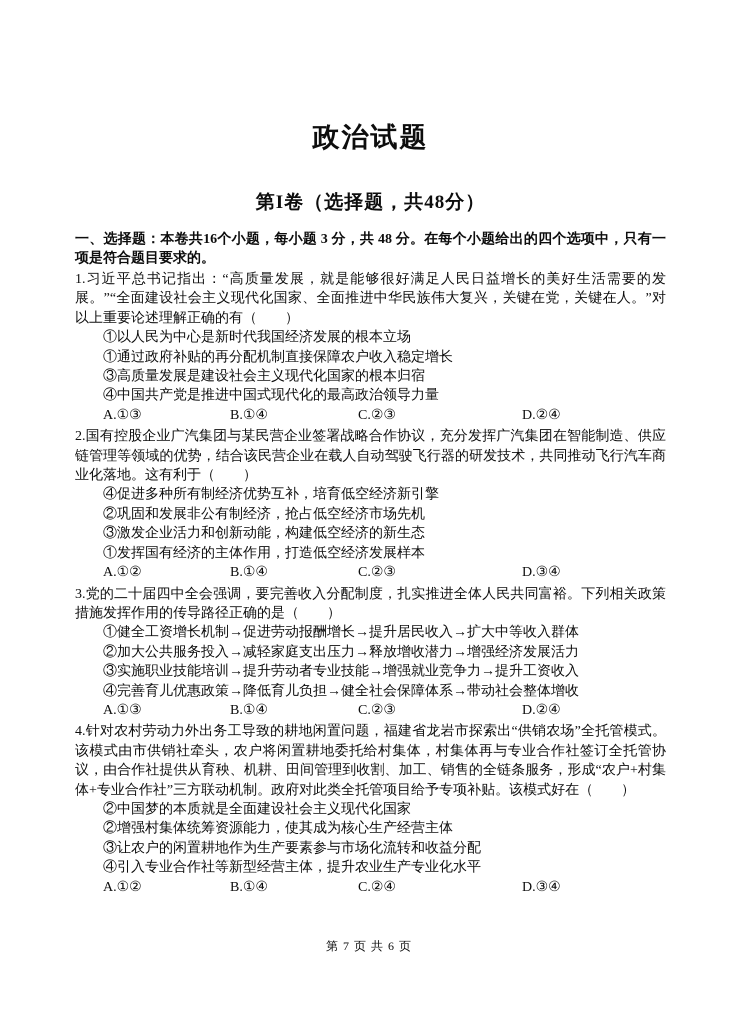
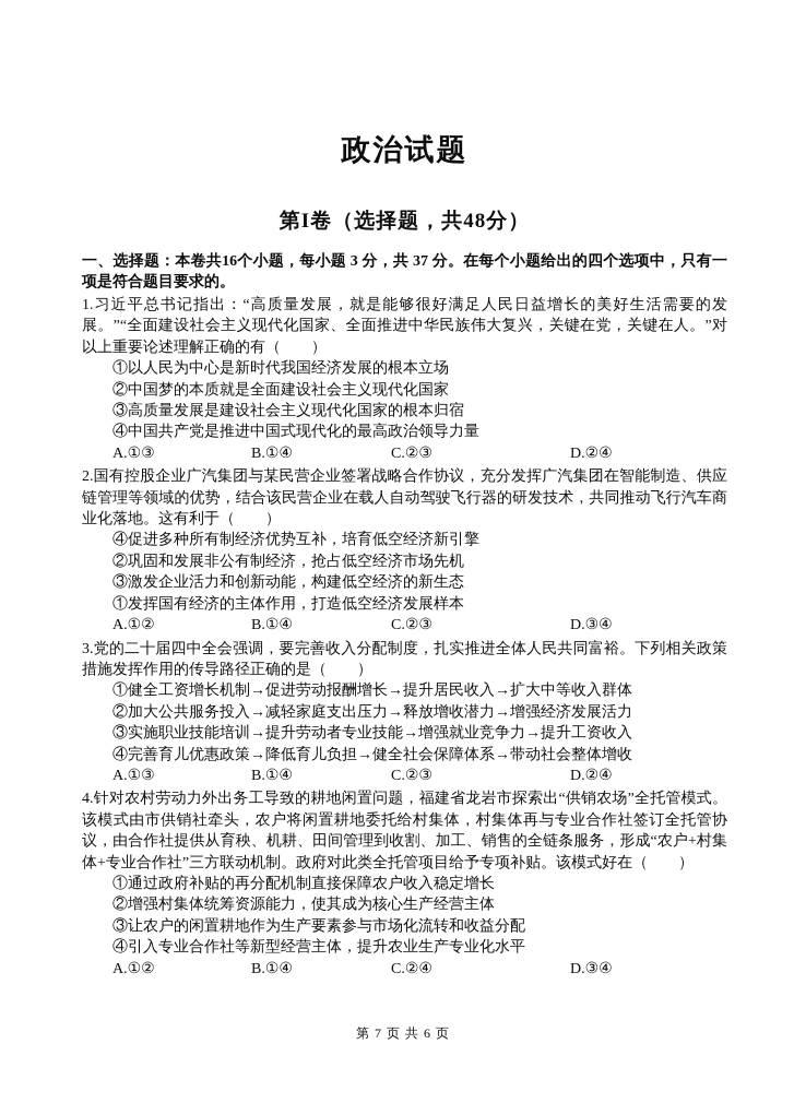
  政治试题
  第I卷（选择题，共48分）
- 一、选择题：本卷共16个小题，每小题 3 分，共 48 分。在每个小题给出的四个选项中，只有一项是符合题目要求的。
+ 一、选择题：本卷共16个小题，每小题 3 分，共 37 分。在每个小题给出的四个选项中，只有一项是符合题目要求的。
  1.习近平总书记指出：“高质量发展，就是能够很好满足人民日益增长的美好生活需要的发展。”“全面建设社会主义现代化国家、全面推进中华民族伟大复兴，关键在党，关键在人。”对以上重要论述理解正确的有（ ）
  ①以人民为中心是新时代我国经济发展的根本立场
- ①通过政府补贴的再分配机制直接保障农户收入稳定增长
+ ②中国梦的本质就是全面建设社会主义现代化国家
  ③高质量发展是建设社会主义现代化国家的根本归宿
  ④中国共产党是推进中国式现代化的最高政治领导力量
  A.①③
  B.①④
  C.②③
  D.②④
  2.国有控股企业广汽集团与某民营企业签署战略合作协议，充分发挥广汽集团在智能制造、供应链管理等领域的优势，结合该民营企业在载人自动驾驶飞行器的研发技术，共同推动飞行汽车商业化落地。这有利于（ ）
  ④促进多种所有制经济优势互补，培育低空经济新引擎
  ②巩固和发展非公有制经济，抢占低空经济市场先机
  ③激发企业活力和创新动能，构建低空经济的新生态
  ①发挥国有经济的主体作用，打造低空经济发展样本
  A.①②
  B.①④
  C.②③
  D.③④
  3.党的二十届四中全会强调，要完善收入分配制度，扎实推进全体人民共同富裕。下列相关政策措施发挥作用的传导路径正确的是（ ）
  ①健全工资增长机制→促进劳动报酬增长→提升居民收入→扩大中等收入群体
  ②加大公共服务投入→减轻家庭支出压力→释放增收潜力→增强经济发展活力
  ③实施职业技能培训→提升劳动者专业技能→增强就业竞争力→提升工资收入
  ④完善育儿优惠政策→降低育儿负担→健全社会保障体系→带动社会整体增收
  A.①③
  B.①④
  C.②③
  D.②④
  4.针对农村劳动力外出务工导致的耕地闲置问题，福建省龙岩市探索出“供销农场”全托管模式。该模式由市供销社牵头，农户将闲置耕地委托给村集体，村集体再与专业合作社签订全托管协议，由合作社提供从育秧、机耕、田间管理到收割、加工、销售的全链条服务，形成“农户+村集体+专业合作社”三方联动机制。政府对此类全托管项目给予专项补贴。该模式好在（ ）
- ②中国梦的本质就是全面建设社会主义现代化国家
+ ①通过政府补贴的再分配机制直接保障农户收入稳定增长
  ②增强村集体统筹资源能力，使其成为核心生产经营主体
  ③让农户的闲置耕地作为生产要素参与市场化流转和收益分配
  ④引入专业合作社等新型经营主体，提升农业生产专业化水平
  A.①②
  B.①④
  C.②④
  D.③④
  第 7 页 共 6 页
